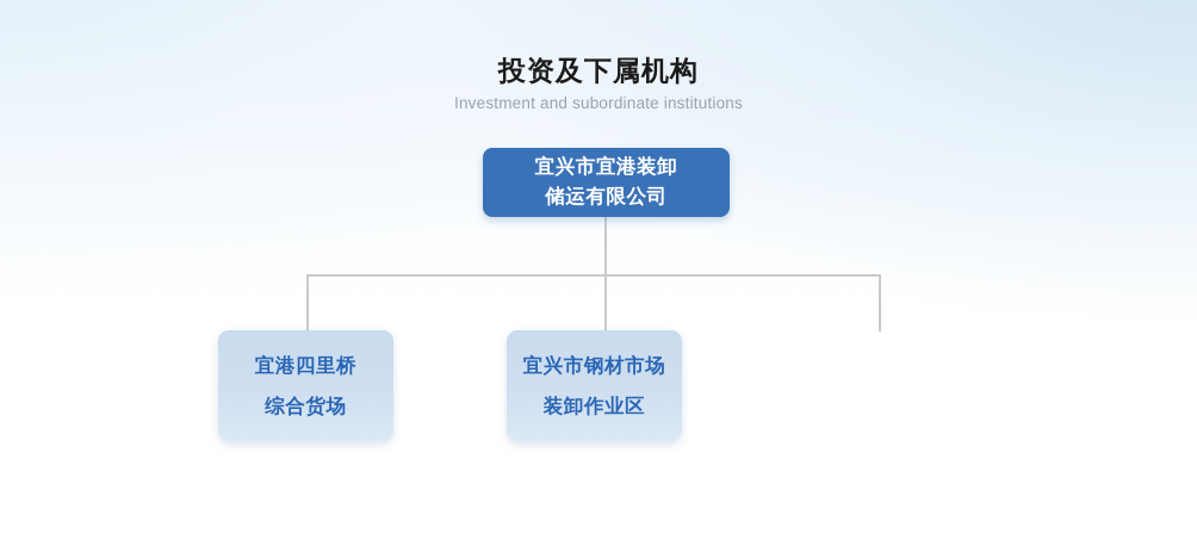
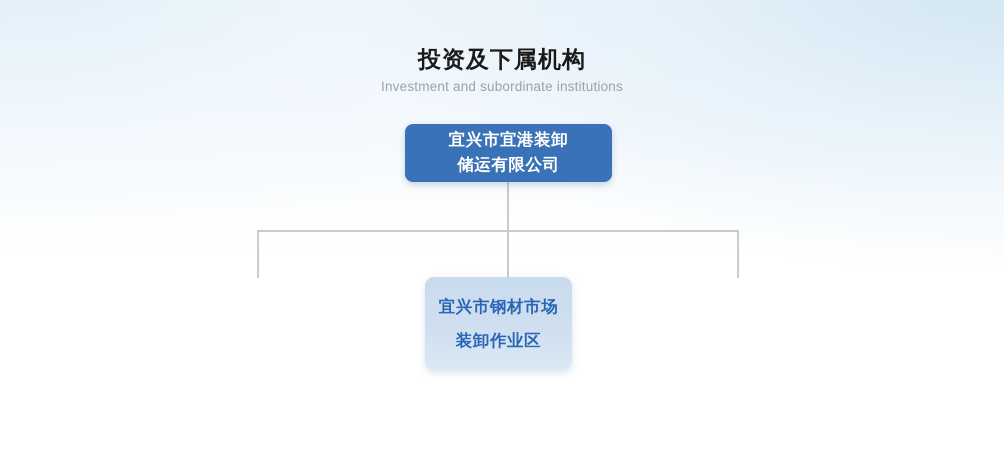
  投资及下属机构
  Investment and subordinate institutions
  宜兴市宜港装卸
  储运有限公司
- 宜港四里桥
- 综合货场
  宜兴市钢材市场
  装卸作业区
